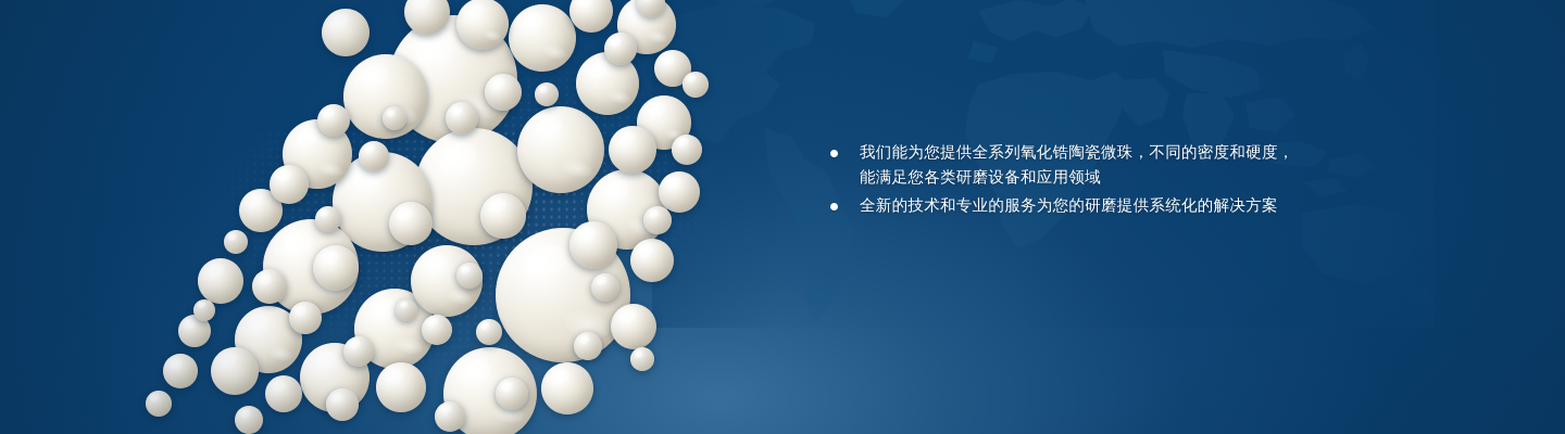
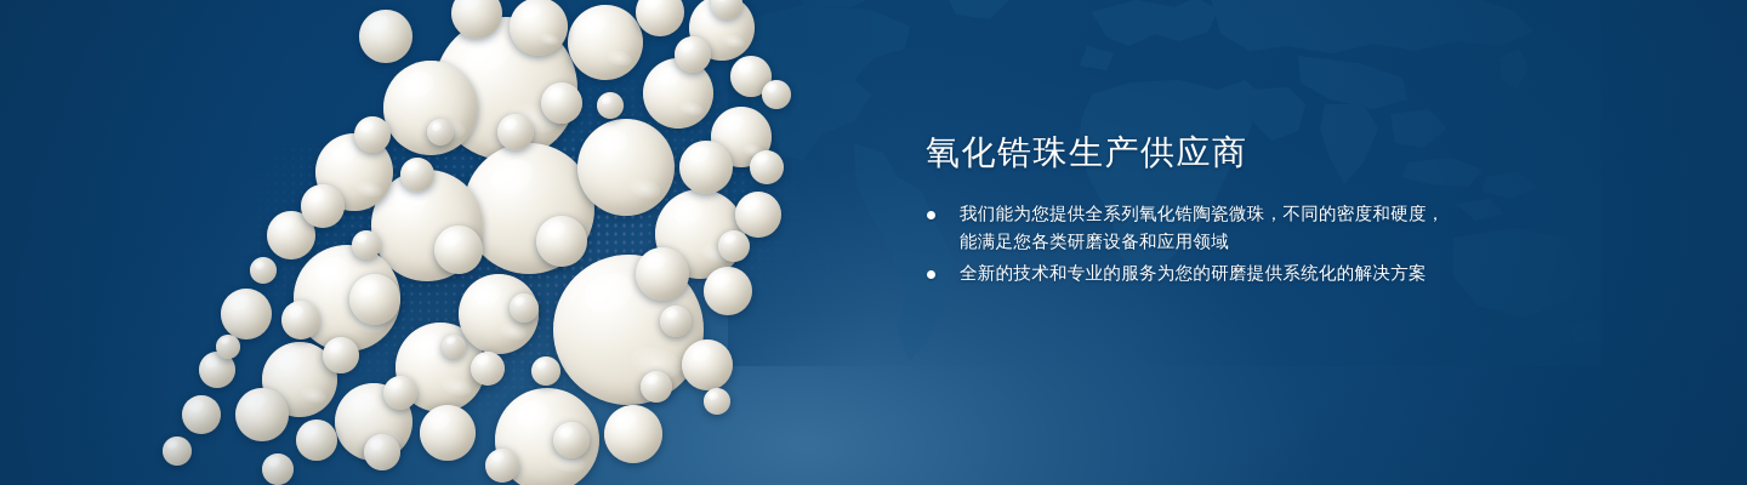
+ 氧化锆珠生产供应商
  我们能为您提供全系列氧化锆陶瓷微珠，不同的密度和硬度，
  能满足您各类研磨设备和应用领域
  全新的技术和专业的服务为您的研磨提供系统化的解决方案
